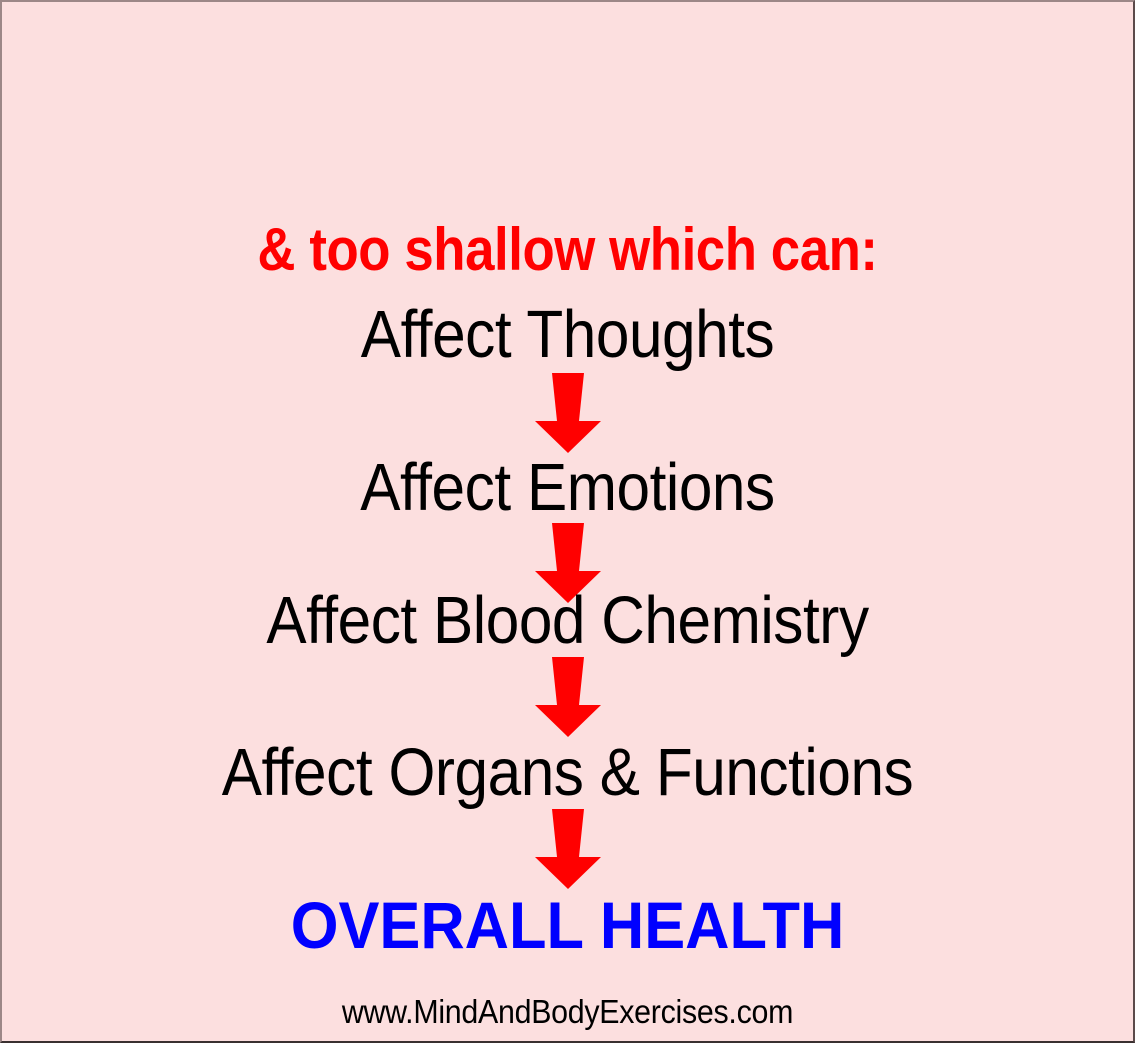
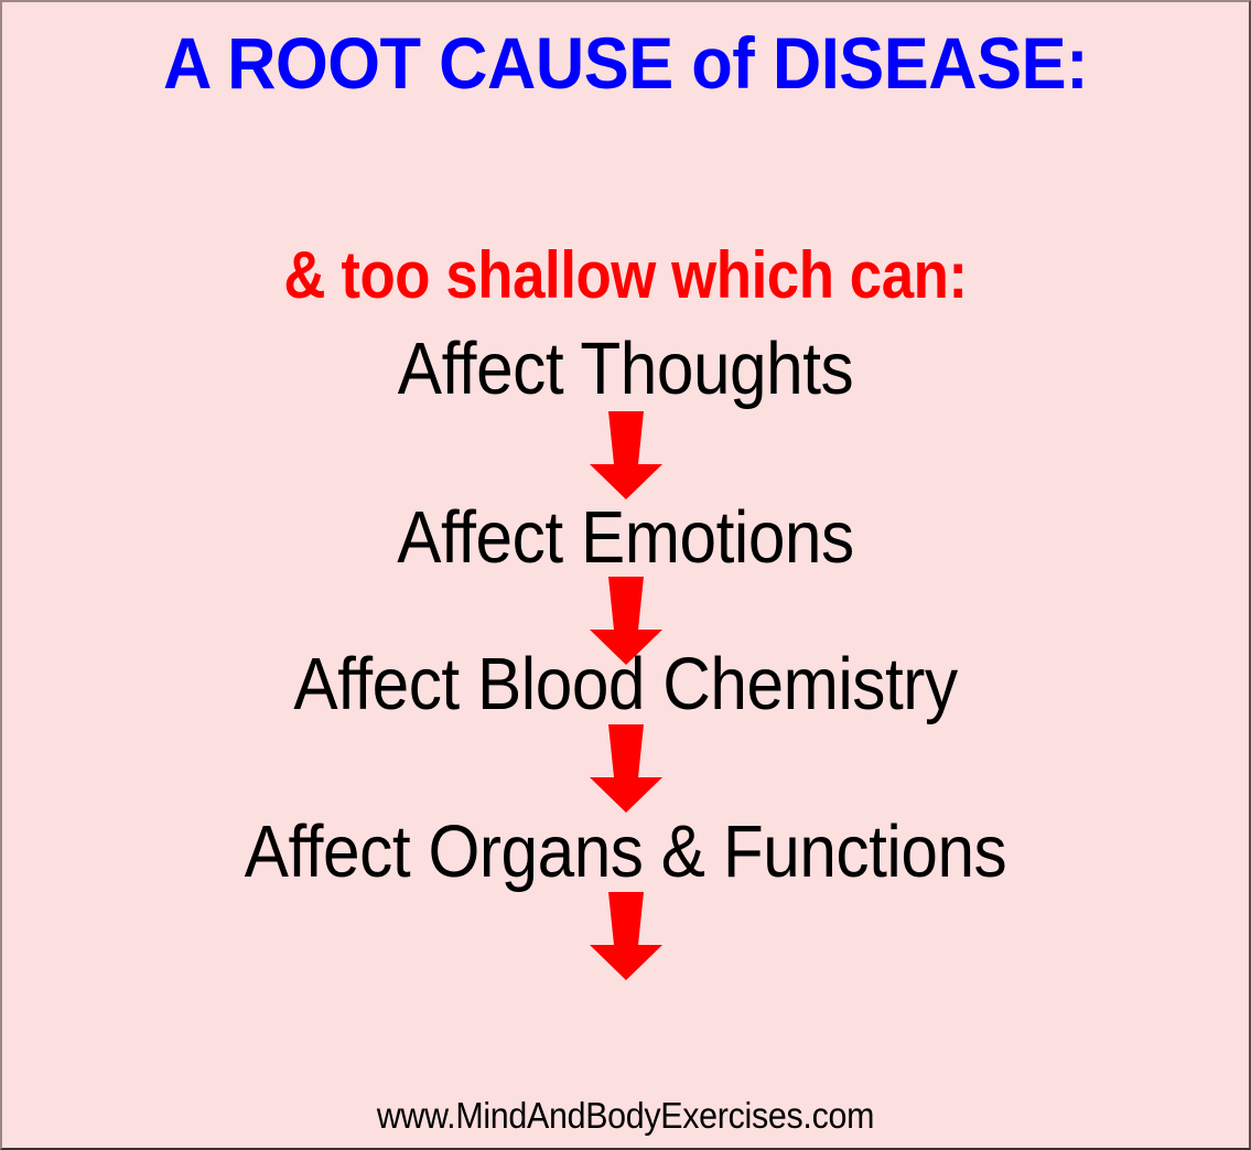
+ A ROOT CAUSE of DISEASE:
  & too shallow which can:
  Affect Thoughts
  Affect Emotions
  Affect Blood Chemistry
  Affect Organs & Functions
- OVERALL HEALTH
  www.MindAndBodyExercises.com
